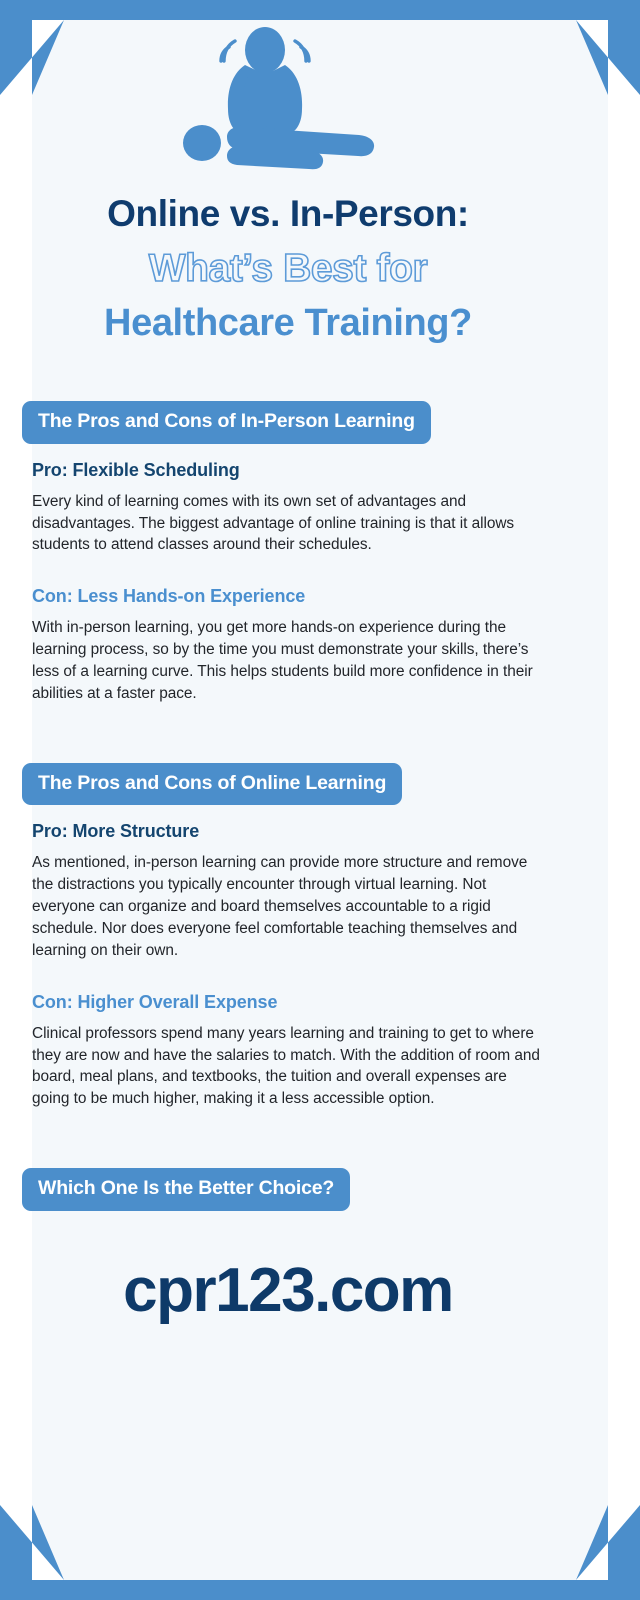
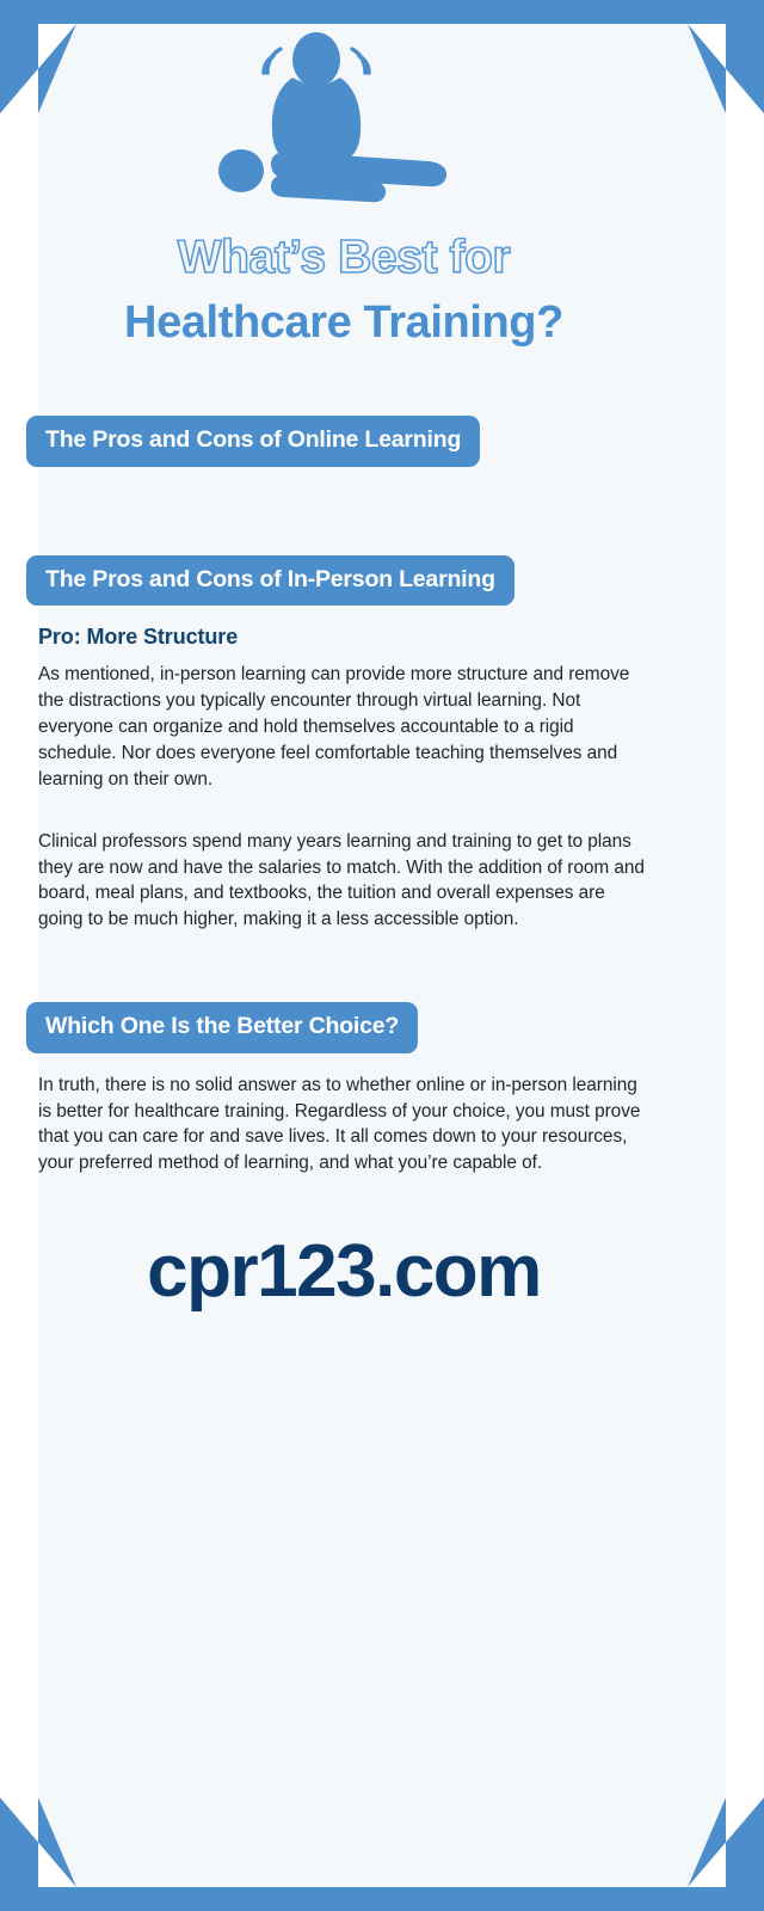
- Online vs. In-Person:
  What’s Best for
  Healthcare Training?
- The Pros and Cons of In-Person Learning
+ The Pros and Cons of Online Learning
- Pro: Flexible Scheduling
- Every kind of learning comes with its own set of advantages and disadvantages. The biggest advantage of online training is that it allows students to attend classes around their schedules.
- Con: Less Hands-on Experience
- With in-person learning, you get more hands-on experience during the learning process, so by the time you must demonstrate your skills, there’s less of a learning curve. This helps students build more confidence in their abilities at a faster pace.
- The Pros and Cons of Online Learning
+ The Pros and Cons of In-Person Learning
  Pro: More Structure
- As mentioned, in-person learning can provide more structure and remove the distractions you typically encounter through virtual learning. Not everyone can organize and board themselves accountable to a rigid schedule. Nor does everyone feel comfortable teaching themselves and learning on their own.
+ As mentioned, in-person learning can provide more structure and remove the distractions you typically encounter through virtual learning. Not everyone can organize and hold themselves accountable to a rigid schedule. Nor does everyone feel comfortable teaching themselves and learning on their own.
- Con: Higher Overall Expense
- Clinical professors spend many years learning and training to get to where they are now and have the salaries to match. With the addition of room and board, meal plans, and textbooks, the tuition and overall expenses are going to be much higher, making it a less accessible option.
+ Clinical professors spend many years learning and training to get to plans they are now and have the salaries to match. With the addition of room and board, meal plans, and textbooks, the tuition and overall expenses are going to be much higher, making it a less accessible option.
  Which One Is the Better Choice?
+ In truth, there is no solid answer as to whether online or in-person learning is better for healthcare training. Regardless of your choice, you must prove that you can care for and save lives. It all comes down to your resources, your preferred method of learning, and what you’re capable of.
  cpr123.com
